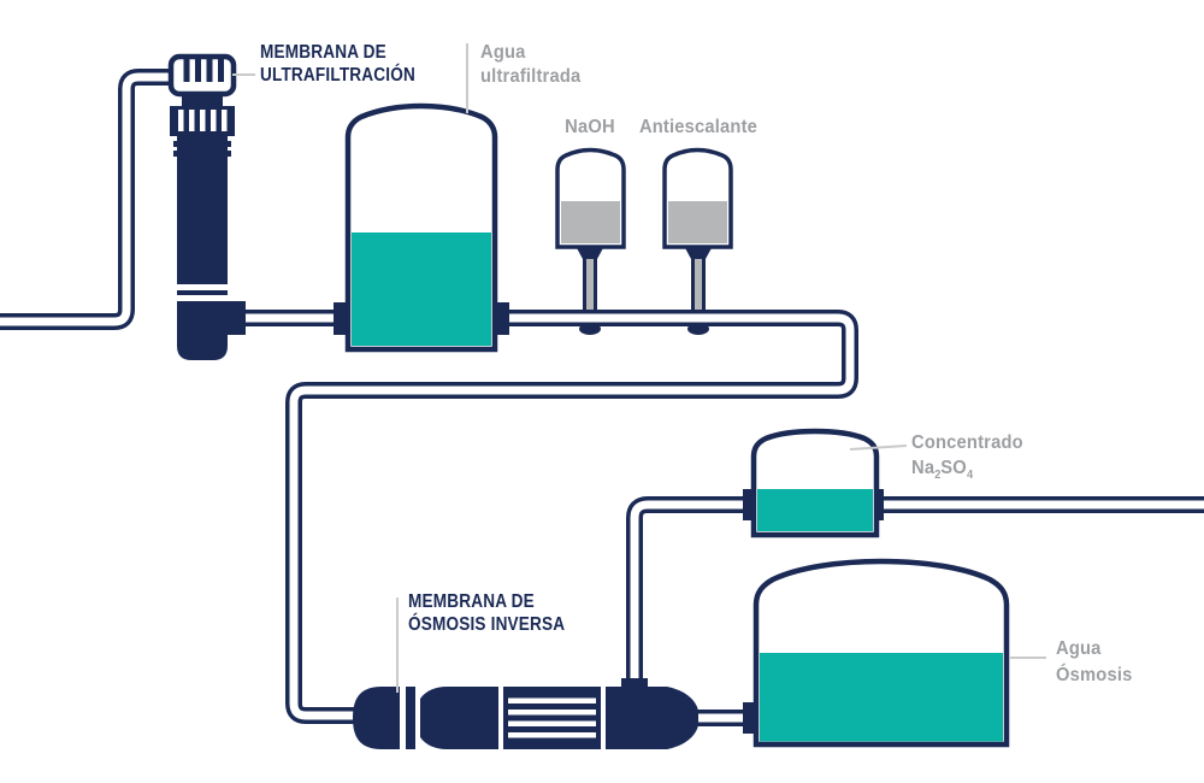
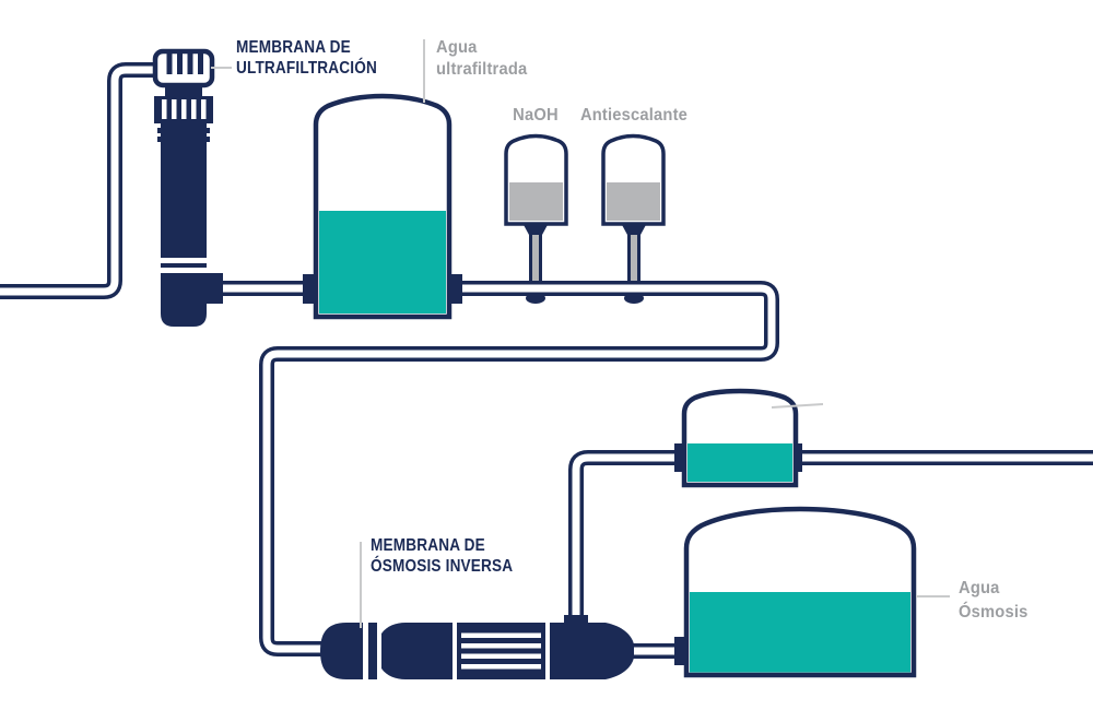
  MEMBRANA DE
  ULTRAFILTRACIÓN
  Agua
  ultrafiltrada
  NaOH
  Antiescalante
- Concentrado
- Na2SO4
  MEMBRANA DE
  ÓSMOSIS INVERSA
  Agua
  Ósmosis
